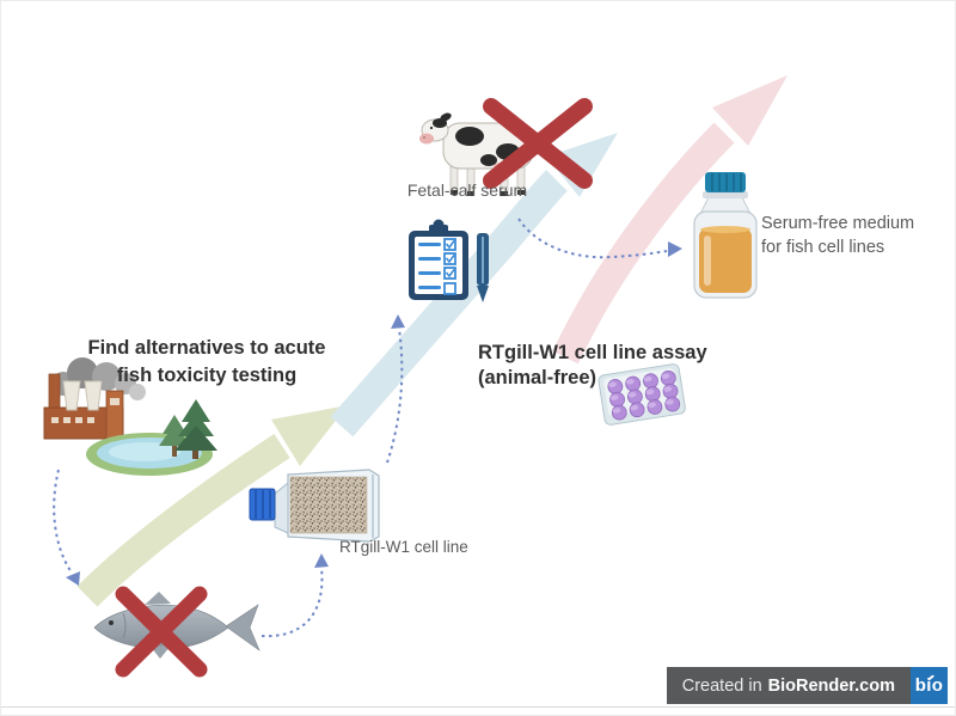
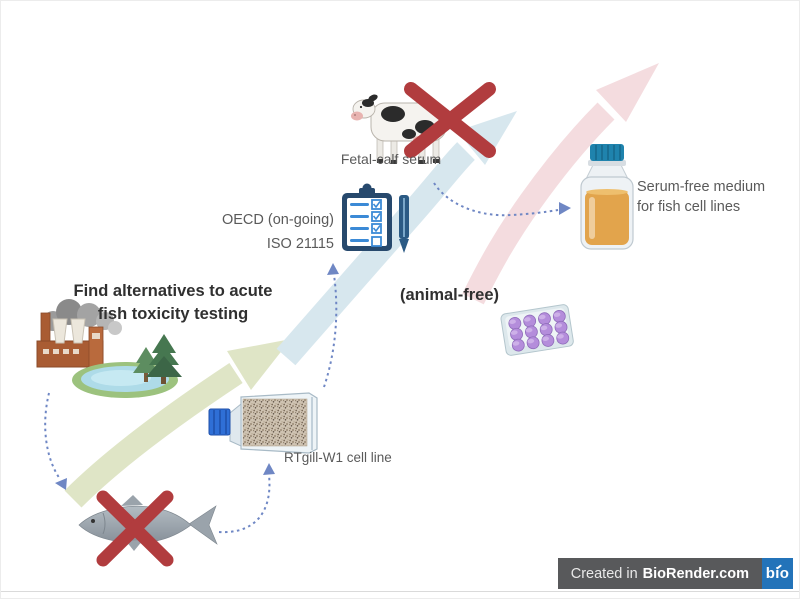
  Fetal-calf serum
+ OECD (on-going)
+ ISO 21115
  Find alternatives to acute
  fish toxicity testing
- RTgill-W1 cell line assay
  (animal-free)
  RTgill-W1 cell line
  Serum-free medium
  for fish cell lines
  Created in
  BioRender.com
  bio
